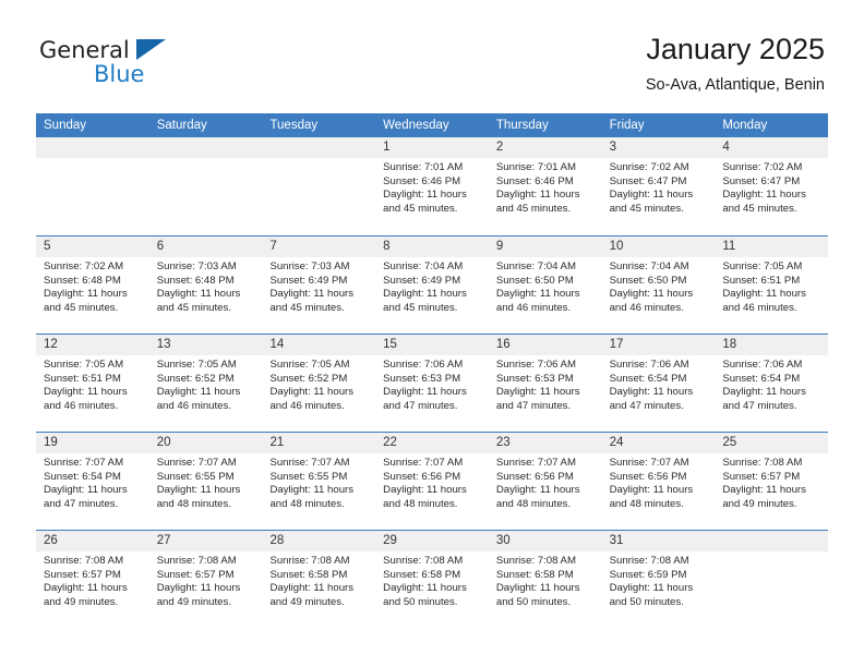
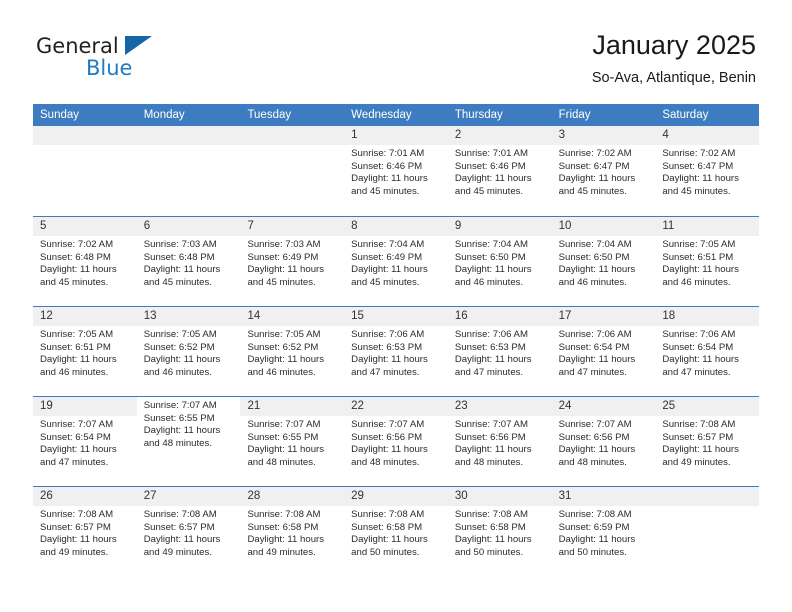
  General
  Blue
  January 2025
  So-Ava, Atlantique, Benin
  Sunday
- Saturday
+ Monday
  Tuesday
  Wednesday
  Thursday
  Friday
- Monday
+ Saturday
  1
  Sunrise: 7:01 AM
  Sunset: 6:46 PM
  Daylight: 11 hours
  and 45 minutes.
  2
  Sunrise: 7:01 AM
  Sunset: 6:46 PM
  Daylight: 11 hours
  and 45 minutes.
  3
  Sunrise: 7:02 AM
  Sunset: 6:47 PM
  Daylight: 11 hours
  and 45 minutes.
  4
  Sunrise: 7:02 AM
  Sunset: 6:47 PM
  Daylight: 11 hours
  and 45 minutes.
  5
  Sunrise: 7:02 AM
  Sunset: 6:48 PM
  Daylight: 11 hours
  and 45 minutes.
  6
  Sunrise: 7:03 AM
  Sunset: 6:48 PM
  Daylight: 11 hours
  and 45 minutes.
  7
  Sunrise: 7:03 AM
  Sunset: 6:49 PM
  Daylight: 11 hours
  and 45 minutes.
  8
  Sunrise: 7:04 AM
  Sunset: 6:49 PM
  Daylight: 11 hours
  and 45 minutes.
  9
  Sunrise: 7:04 AM
  Sunset: 6:50 PM
  Daylight: 11 hours
  and 46 minutes.
  10
  Sunrise: 7:04 AM
  Sunset: 6:50 PM
  Daylight: 11 hours
  and 46 minutes.
  11
  Sunrise: 7:05 AM
  Sunset: 6:51 PM
  Daylight: 11 hours
  and 46 minutes.
  12
  Sunrise: 7:05 AM
  Sunset: 6:51 PM
  Daylight: 11 hours
  and 46 minutes.
  13
  Sunrise: 7:05 AM
  Sunset: 6:52 PM
  Daylight: 11 hours
  and 46 minutes.
  14
  Sunrise: 7:05 AM
  Sunset: 6:52 PM
  Daylight: 11 hours
  and 46 minutes.
  15
  Sunrise: 7:06 AM
  Sunset: 6:53 PM
  Daylight: 11 hours
  and 47 minutes.
  16
  Sunrise: 7:06 AM
  Sunset: 6:53 PM
  Daylight: 11 hours
  and 47 minutes.
  17
  Sunrise: 7:06 AM
  Sunset: 6:54 PM
  Daylight: 11 hours
  and 47 minutes.
  18
  Sunrise: 7:06 AM
  Sunset: 6:54 PM
  Daylight: 11 hours
  and 47 minutes.
  19
  Sunrise: 7:07 AM
  Sunset: 6:54 PM
  Daylight: 11 hours
  and 47 minutes.
- 20
  Sunrise: 7:07 AM
  Sunset: 6:55 PM
  Daylight: 11 hours
  and 48 minutes.
  21
  Sunrise: 7:07 AM
  Sunset: 6:55 PM
  Daylight: 11 hours
  and 48 minutes.
  22
  Sunrise: 7:07 AM
  Sunset: 6:56 PM
  Daylight: 11 hours
  and 48 minutes.
  23
  Sunrise: 7:07 AM
  Sunset: 6:56 PM
  Daylight: 11 hours
  and 48 minutes.
  24
  Sunrise: 7:07 AM
  Sunset: 6:56 PM
  Daylight: 11 hours
  and 48 minutes.
  25
  Sunrise: 7:08 AM
  Sunset: 6:57 PM
  Daylight: 11 hours
  and 49 minutes.
  26
  Sunrise: 7:08 AM
  Sunset: 6:57 PM
  Daylight: 11 hours
  and 49 minutes.
  27
  Sunrise: 7:08 AM
  Sunset: 6:57 PM
  Daylight: 11 hours
  and 49 minutes.
  28
  Sunrise: 7:08 AM
  Sunset: 6:58 PM
  Daylight: 11 hours
  and 49 minutes.
  29
  Sunrise: 7:08 AM
  Sunset: 6:58 PM
  Daylight: 11 hours
  and 50 minutes.
  30
  Sunrise: 7:08 AM
  Sunset: 6:58 PM
  Daylight: 11 hours
  and 50 minutes.
  31
  Sunrise: 7:08 AM
  Sunset: 6:59 PM
  Daylight: 11 hours
  and 50 minutes.
